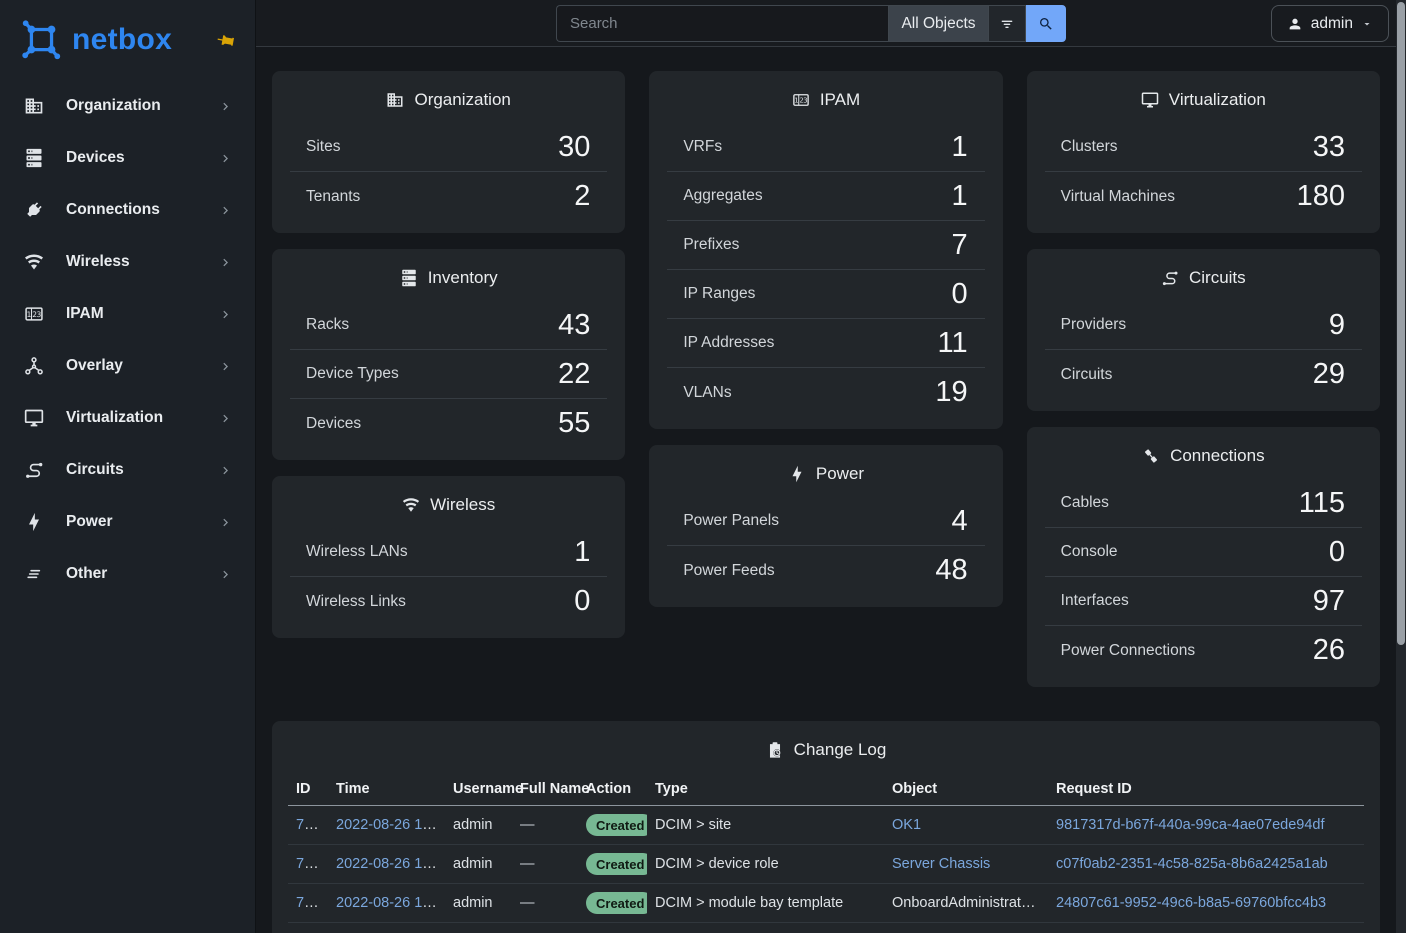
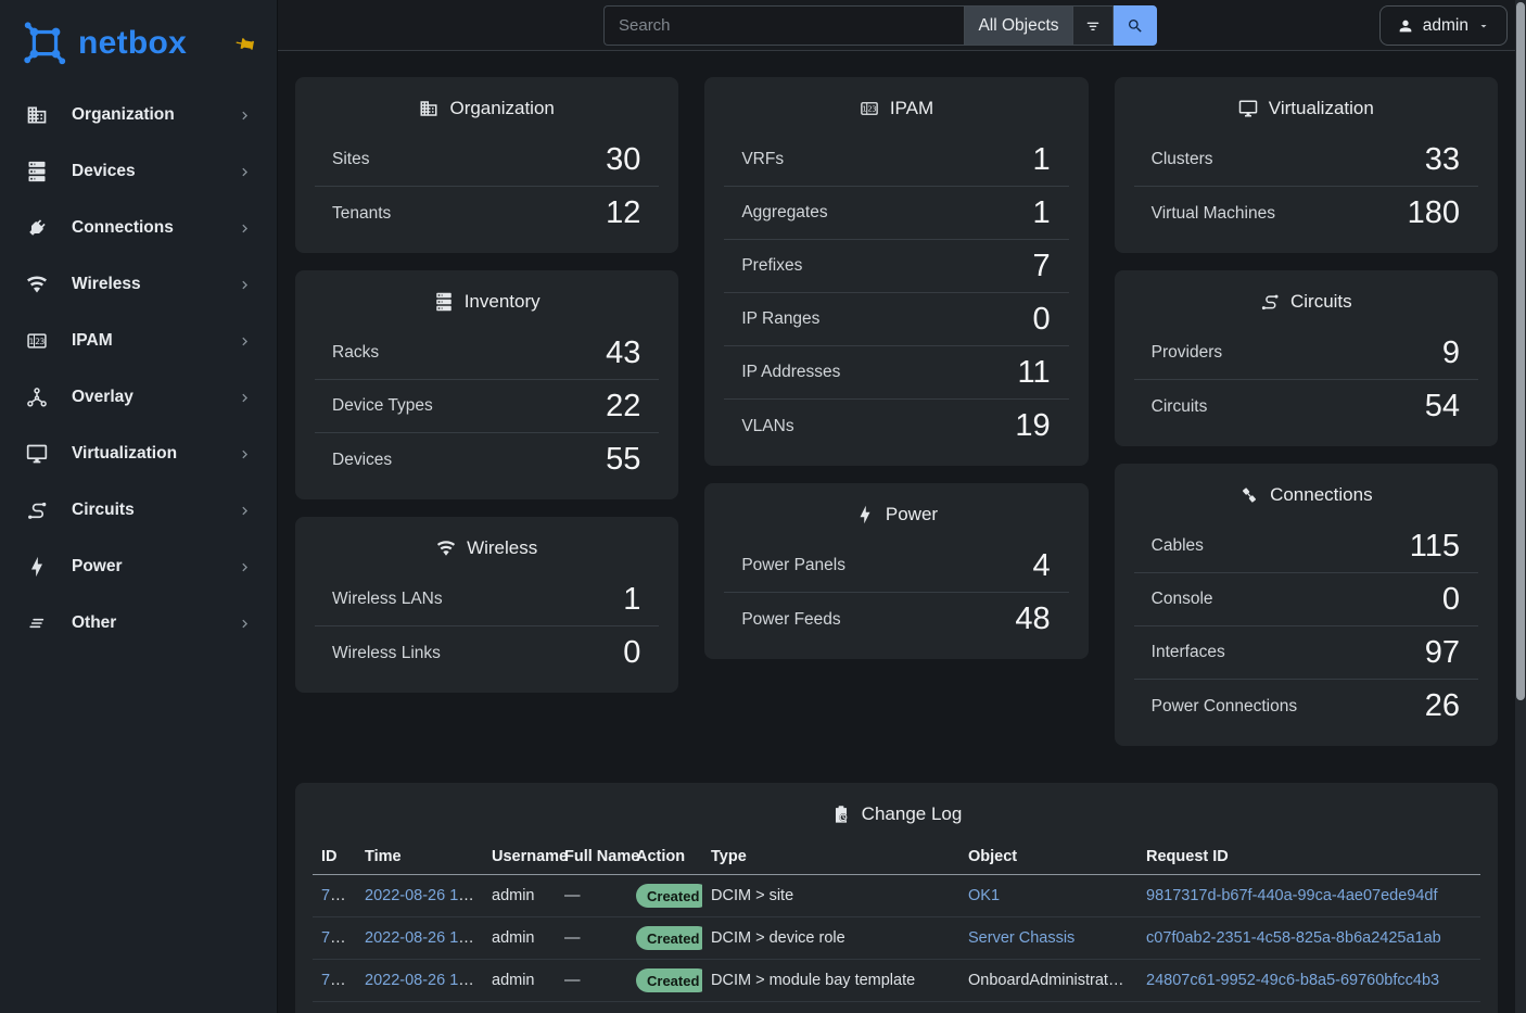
  netbox
  Organization
  Devices
  Connections
  Wireless
  IPAM
  Overlay
  Virtualization
  Circuits
  Power
  Other
  Search
  All Objects
  admin
  Organization
  Sites
  30
  Tenants
- 2
+ 12
  Inventory
  Racks
  43
  Device Types
  22
  Devices
  55
  Wireless
  Wireless LANs
  1
  Wireless Links
  0
  IPAM
  VRFs
  1
  Aggregates
  1
  Prefixes
  7
  IP Ranges
  0
  IP Addresses
  11
  VLANs
  19
  Power
  Power Panels
  4
  Power Feeds
  48
  Virtualization
  Clusters
  33
  Virtual Machines
  180
  Circuits
  Providers
  9
  Circuits
- 29
+ 54
  Connections
  Cables
  115
  Console
  0
  Interfaces
  97
  Power Connections
  26
  Change Log
  	ID	Time	Username	Full Name	Action	Type	Object	Request ID
  755	2022-08-26 14:2	admin	—	Created	DCIM > site	OK1	9817317d-b67f-440a-99ca-4ae07ede94df
  754	2022-08-26 14:1	admin	—	Created	DCIM > device role	Server Chassis	c07f0ab2-2351-4c58-825a-8b6a2425a1ab
  753	2022-08-26 14:1	admin	—	Created	DCIM > module bay template	OnboardAdministrator-2	24807c61-9952-49c6-b8a5-69760bfcc4b3
